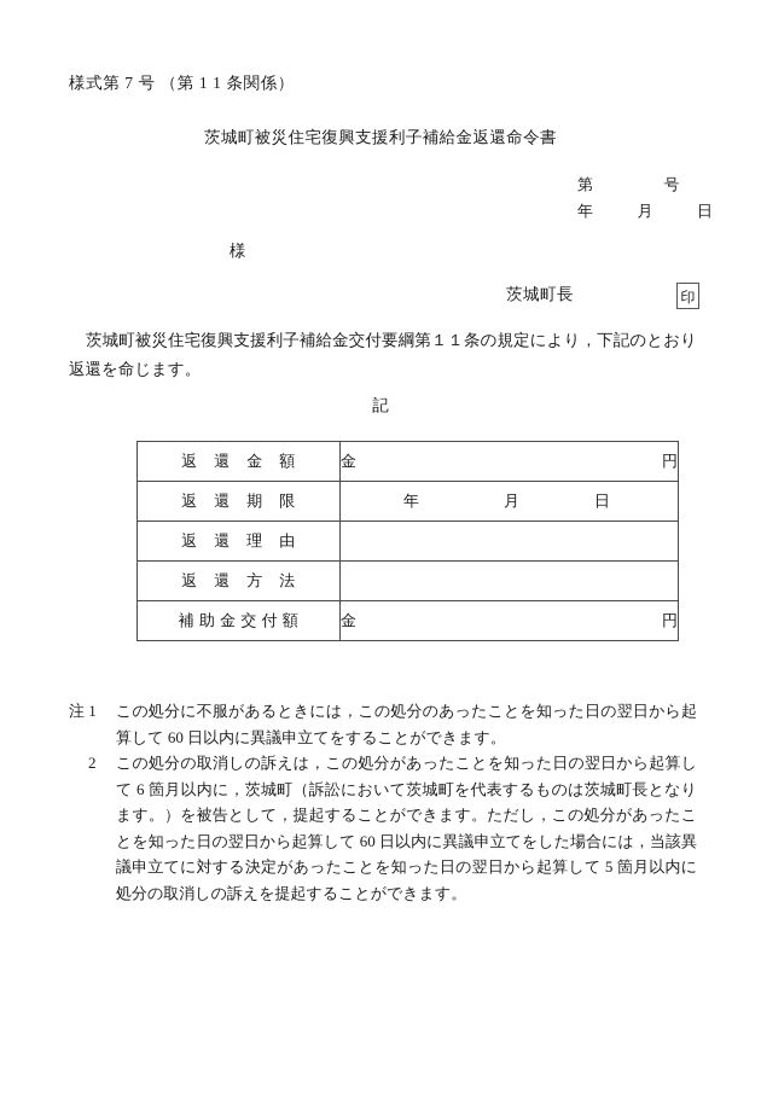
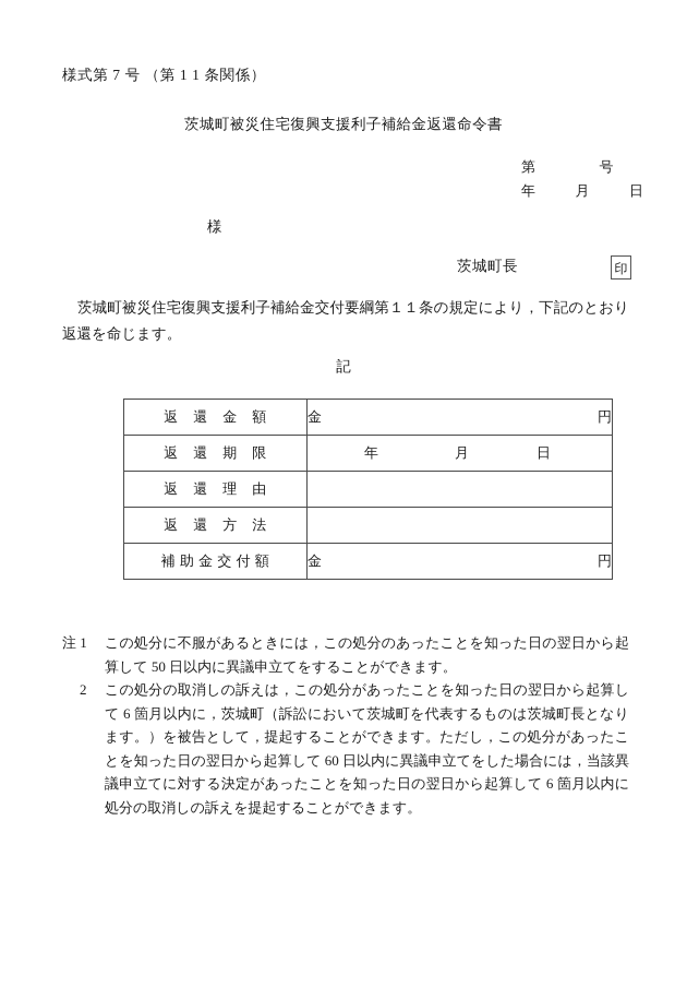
  様式第 7 号 （第 1 1 条関係）
  茨城町被災住宅復興支援利子補給金返還命令書
  第 号
  年 月 日
  様
  茨城町長
  印
  茨城町被災住宅復興支援利子補給金交付要綱第１１条の規定により，下記のとおり返還を命じます。
  記
  返 還 金 額	金 円
  返 還 期 限	年 月 日
  返 還 理 由
  返 還 方 法
  補 助 金 交 付 額	金 円
  注 1
- この処分に不服があるときには，この処分のあったことを知った日の翌日から起算して 60 日以内に異議申立てをすることができます。
+ この処分に不服があるときには，この処分のあったことを知った日の翌日から起算して 50 日以内に異議申立てをすることができます。
  2
- この処分の取消しの訴えは，この処分があったことを知った日の翌日から起算して 6 箇月以内に，茨城町（訴訟において茨城町を代表するものは茨城町長となります。）を被告として，提起することができます。ただし，この処分があったことを知った日の翌日から起算して 60 日以内に異議申立てをした場合には，当該異議申立てに対する決定があったことを知った日の翌日から起算して 5 箇月以内に処分の取消しの訴えを提起することができます。
+ この処分の取消しの訴えは，この処分があったことを知った日の翌日から起算して 6 箇月以内に，茨城町（訴訟において茨城町を代表するものは茨城町長となります。）を被告として，提起することができます。ただし，この処分があったことを知った日の翌日から起算して 60 日以内に異議申立てをした場合には，当該異議申立てに対する決定があったことを知った日の翌日から起算して 6 箇月以内に処分の取消しの訴えを提起することができます。
